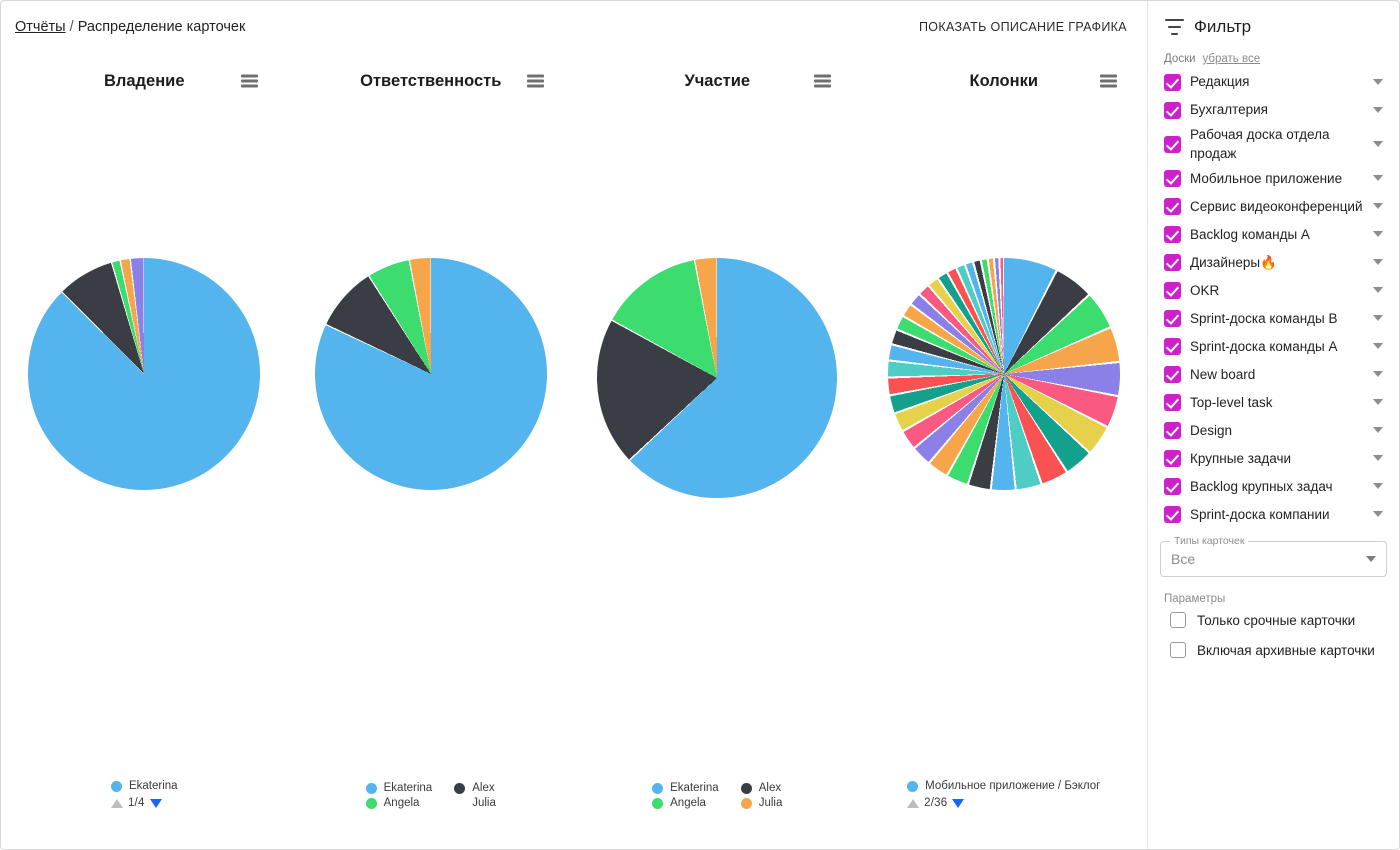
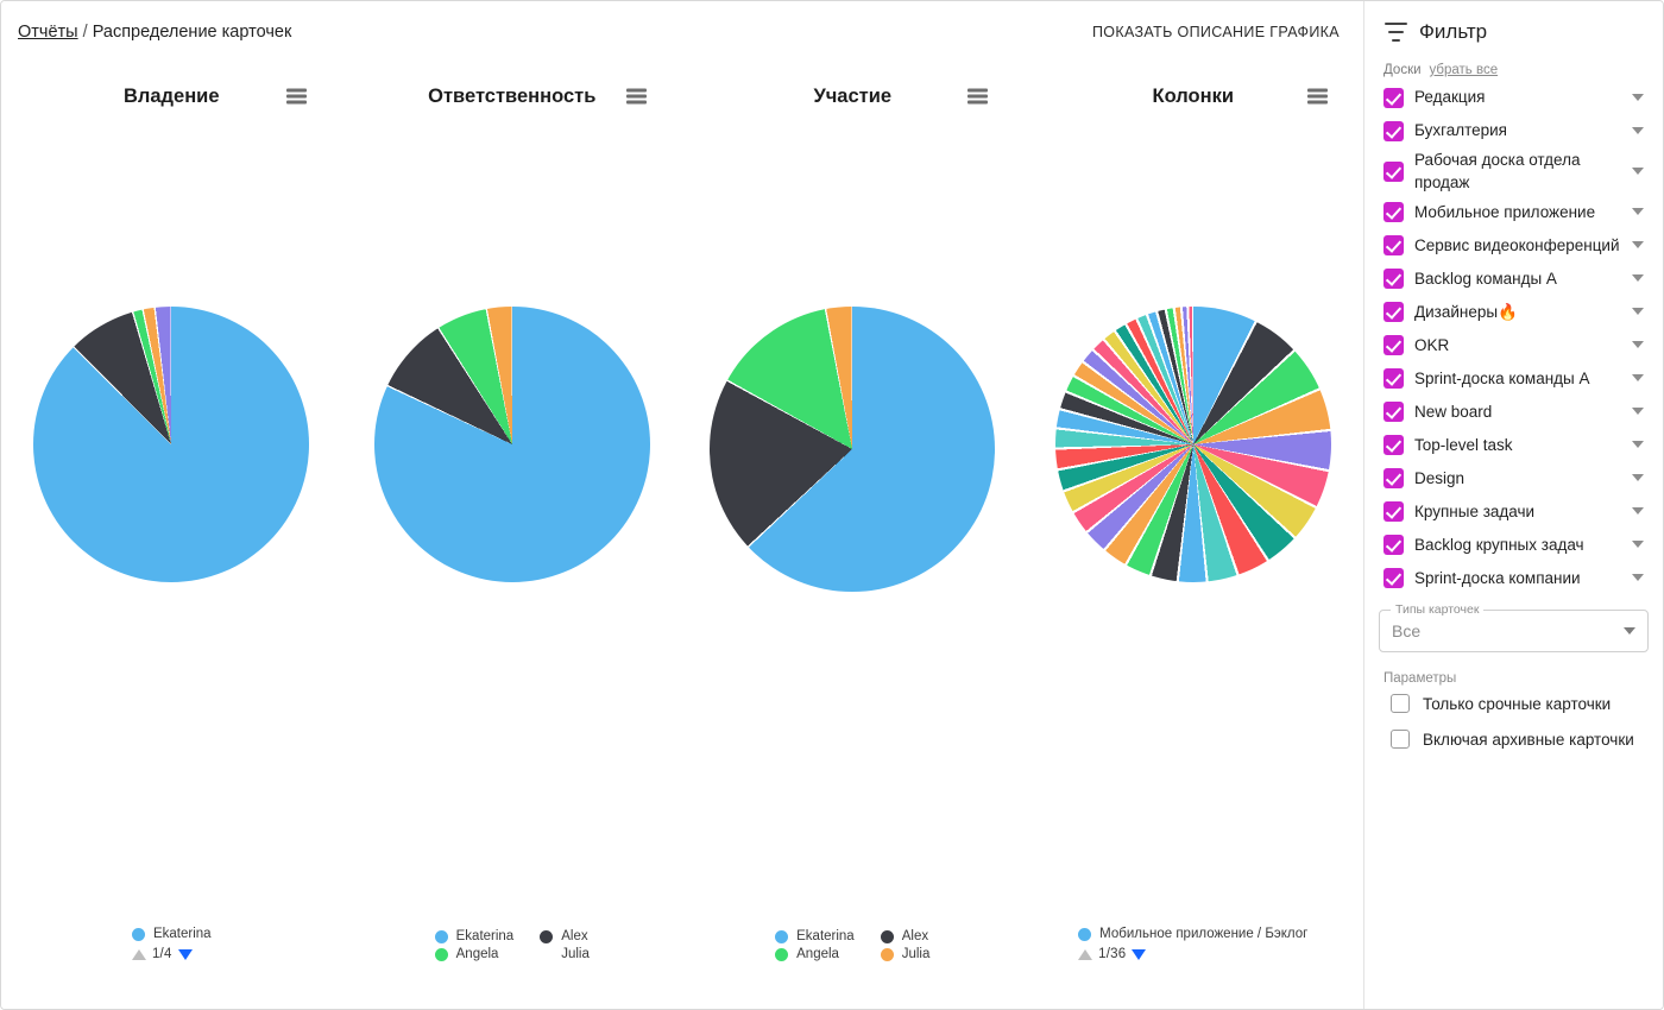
  Отчёты / Распределение карточек
  ПОКАЗАТЬ ОПИСАНИЕ ГРАФИКА
  Владение
  Ekaterina
  1/4
  Ответственность
  Ekaterina
  Angela
  Alex
  Julia
  Участие
  Ekaterina
  Angela
  Alex
  Julia
  Колонки
  Мобильное приложение / Бэклог
- 2/36
+ 1/36
  Фильтр
  Доски
  убрать все
  Редакция
  Бухгалтерия
  Рабочая доска отдела продаж
  Мобильное приложение
  Сервис видеоконференций
  Backlog команды A
  Дизайнеры🔥
  OKR
- Sprint-доска команды B
  Sprint-доска команды A
  New board
  Top-level task
  Design
  Крупные задачи
  Backlog крупных задач
  Sprint-доска компании
  Типы карточек
  Все
  Параметры
  Только срочные карточки
  Включая архивные карточки
